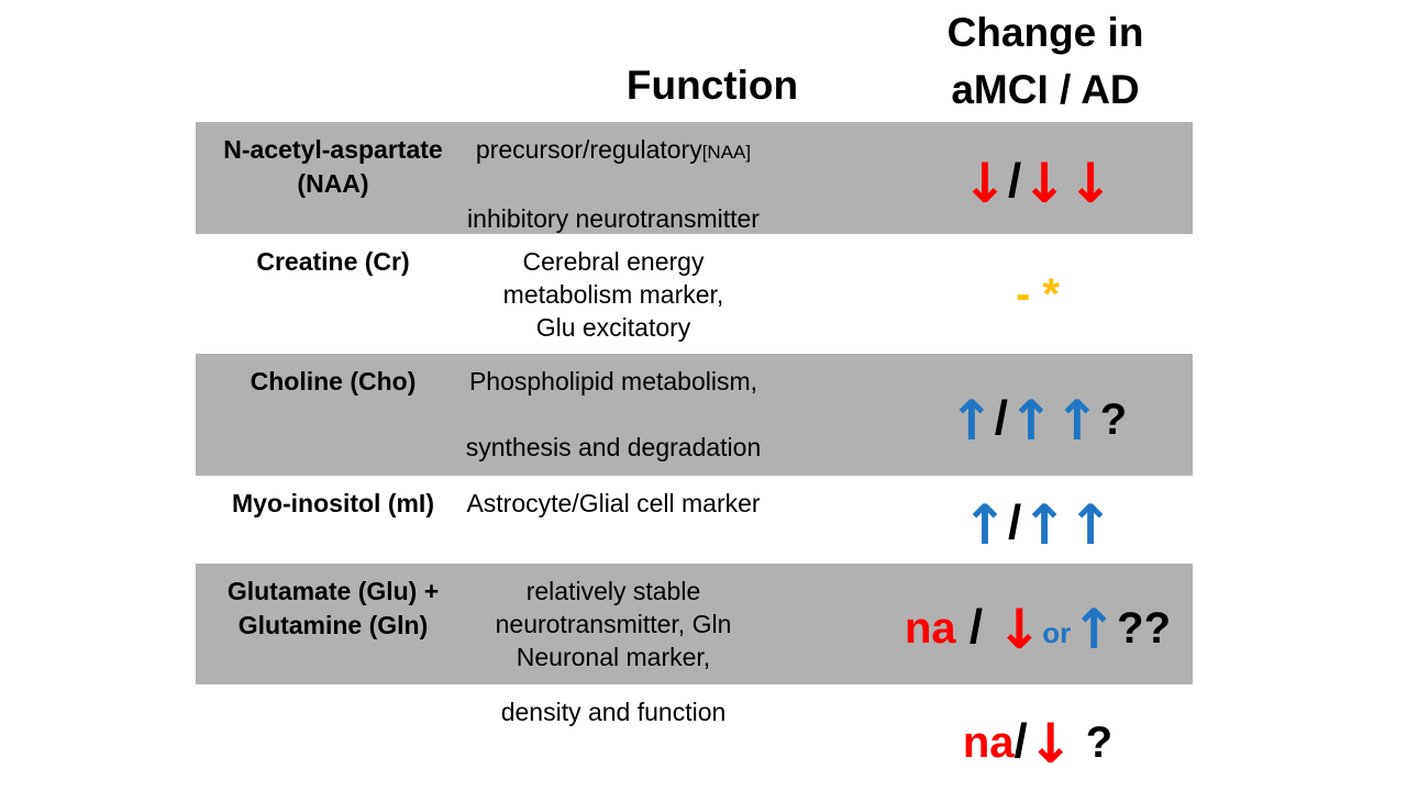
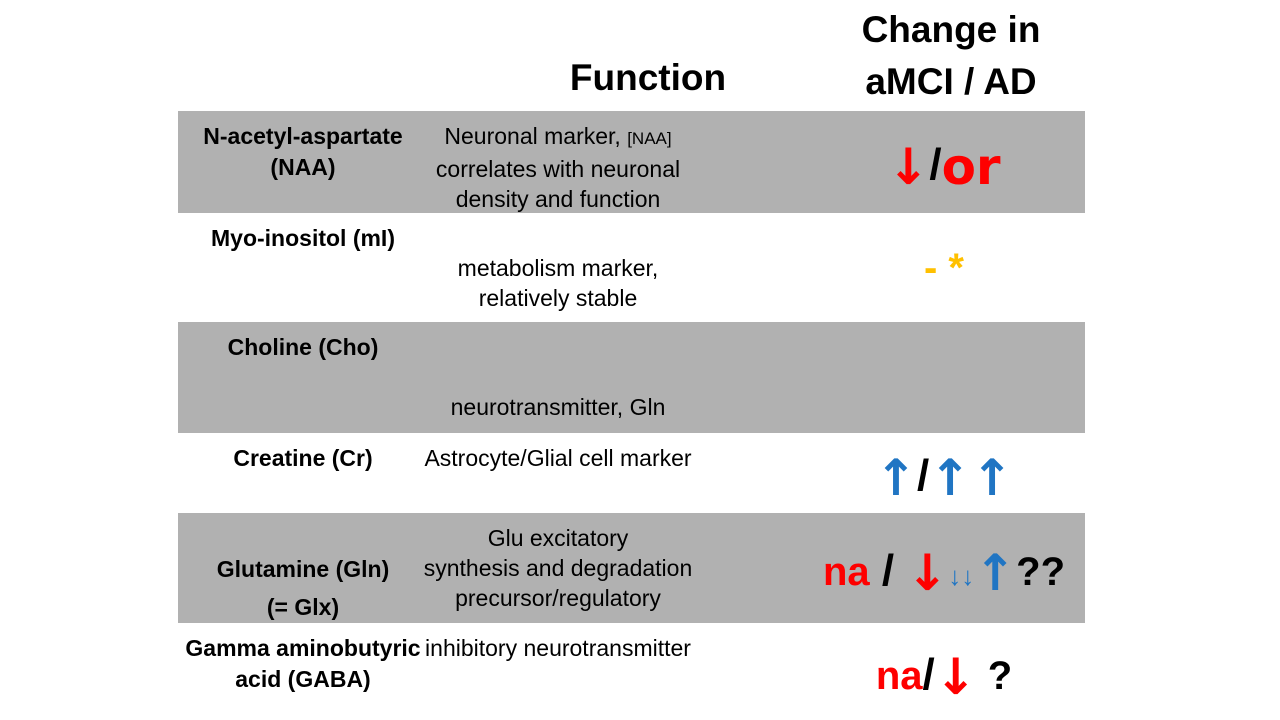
  Function
  Change in
  aMCI / AD
  N-acetyl-aspartate
  (NAA)
- precursor/regulatory[NAA]
+ Neuronal marker, [NAA]
+ correlates with neuronal
- inhibitory neurotransmitter
+ density and function
- ↓/↓↓
+ ↓/or
- Creatine (Cr)
+ Myo-inositol (mI)
- Cerebral energy
  metabolism marker,
- Glu excitatory
+ relatively stable
  - *
  Choline (Cho)
- Phospholipid metabolism,
- synthesis and degradation
+ neurotransmitter, Gln
- ↑/↑↑?
- Myo-inositol (mI)
+ Creatine (Cr)
  Astrocyte/Glial cell marker
  ↑/↑↑
- Glutamate (Glu) +
  Glutamine (Gln)
+ (= Glx)
- relatively stable
+ Glu excitatory
- neurotransmitter, Gln
+ synthesis and degradation
- Neuronal marker,
+ precursor/regulatory
- na / ↓or↑??
+ na / ↓↓↓↑??
+ Gamma aminobutyric
+ acid (GABA)
- density and function
+ inhibitory neurotransmitter
  na/↓ ?
